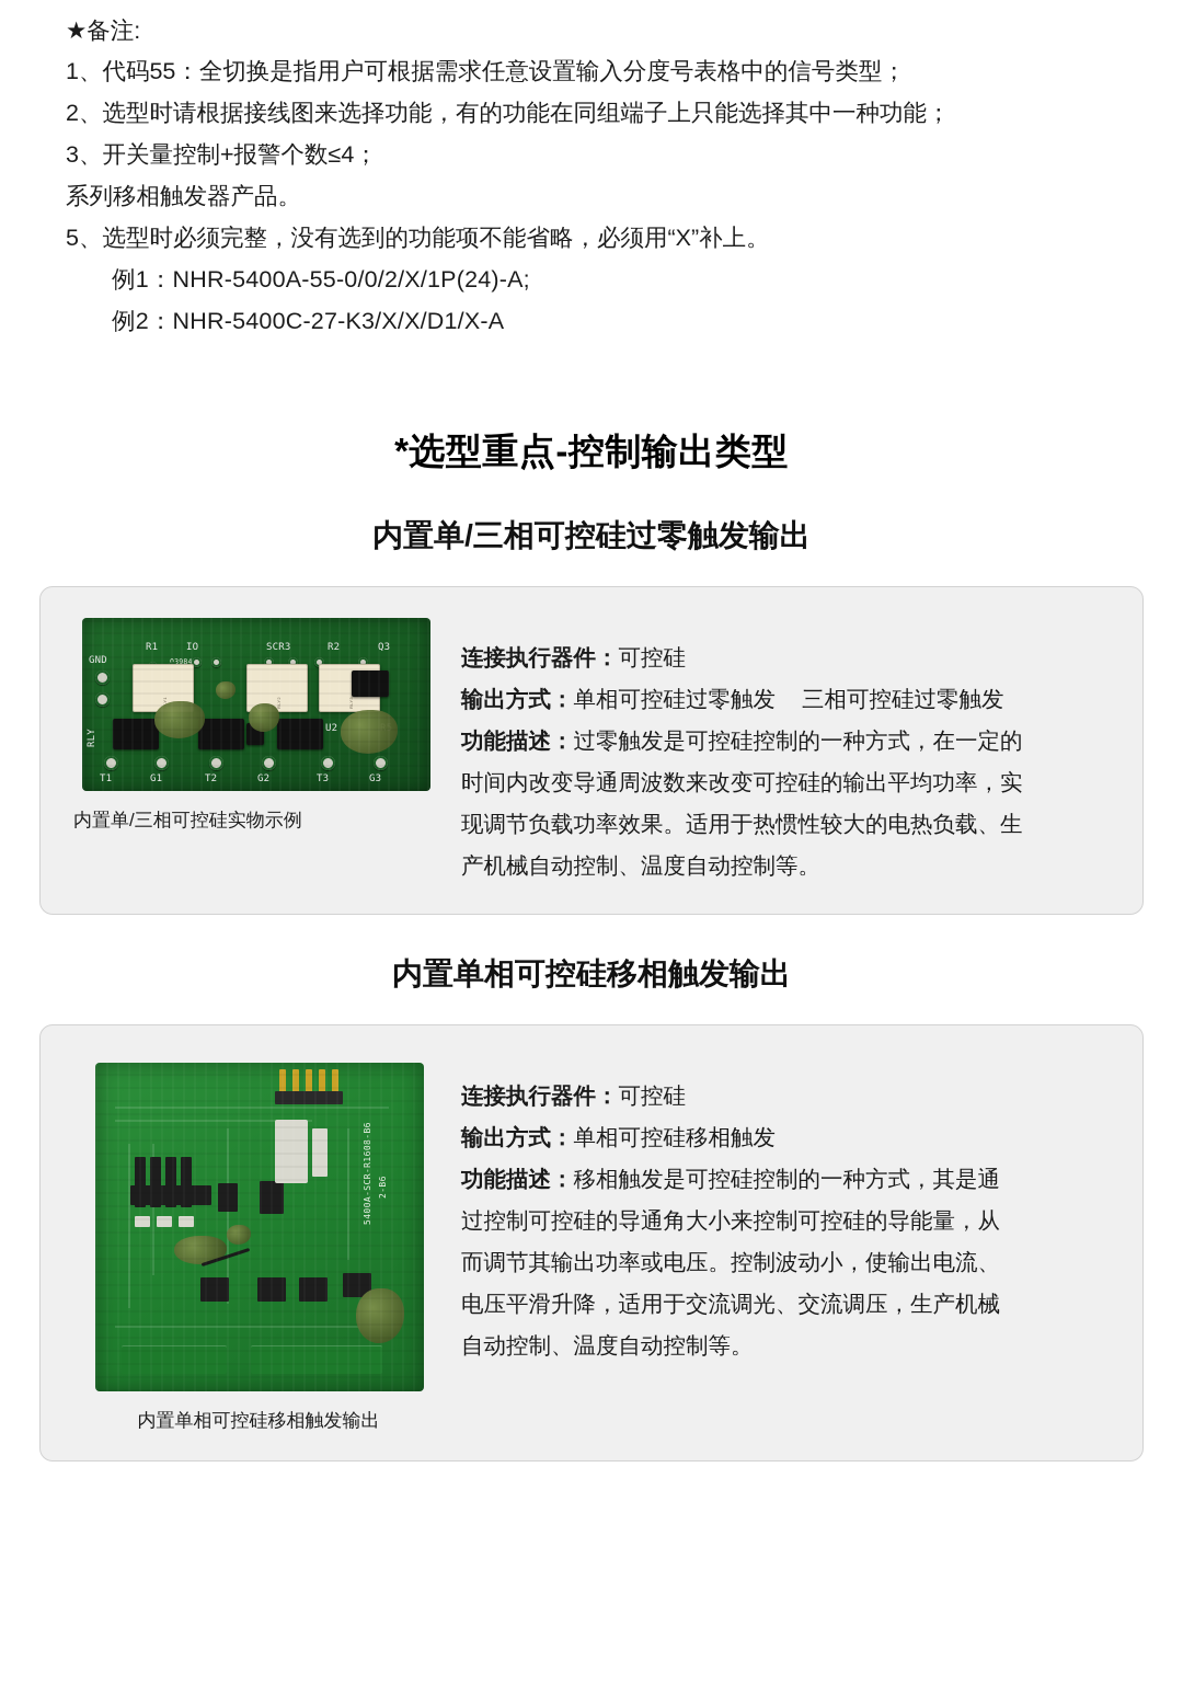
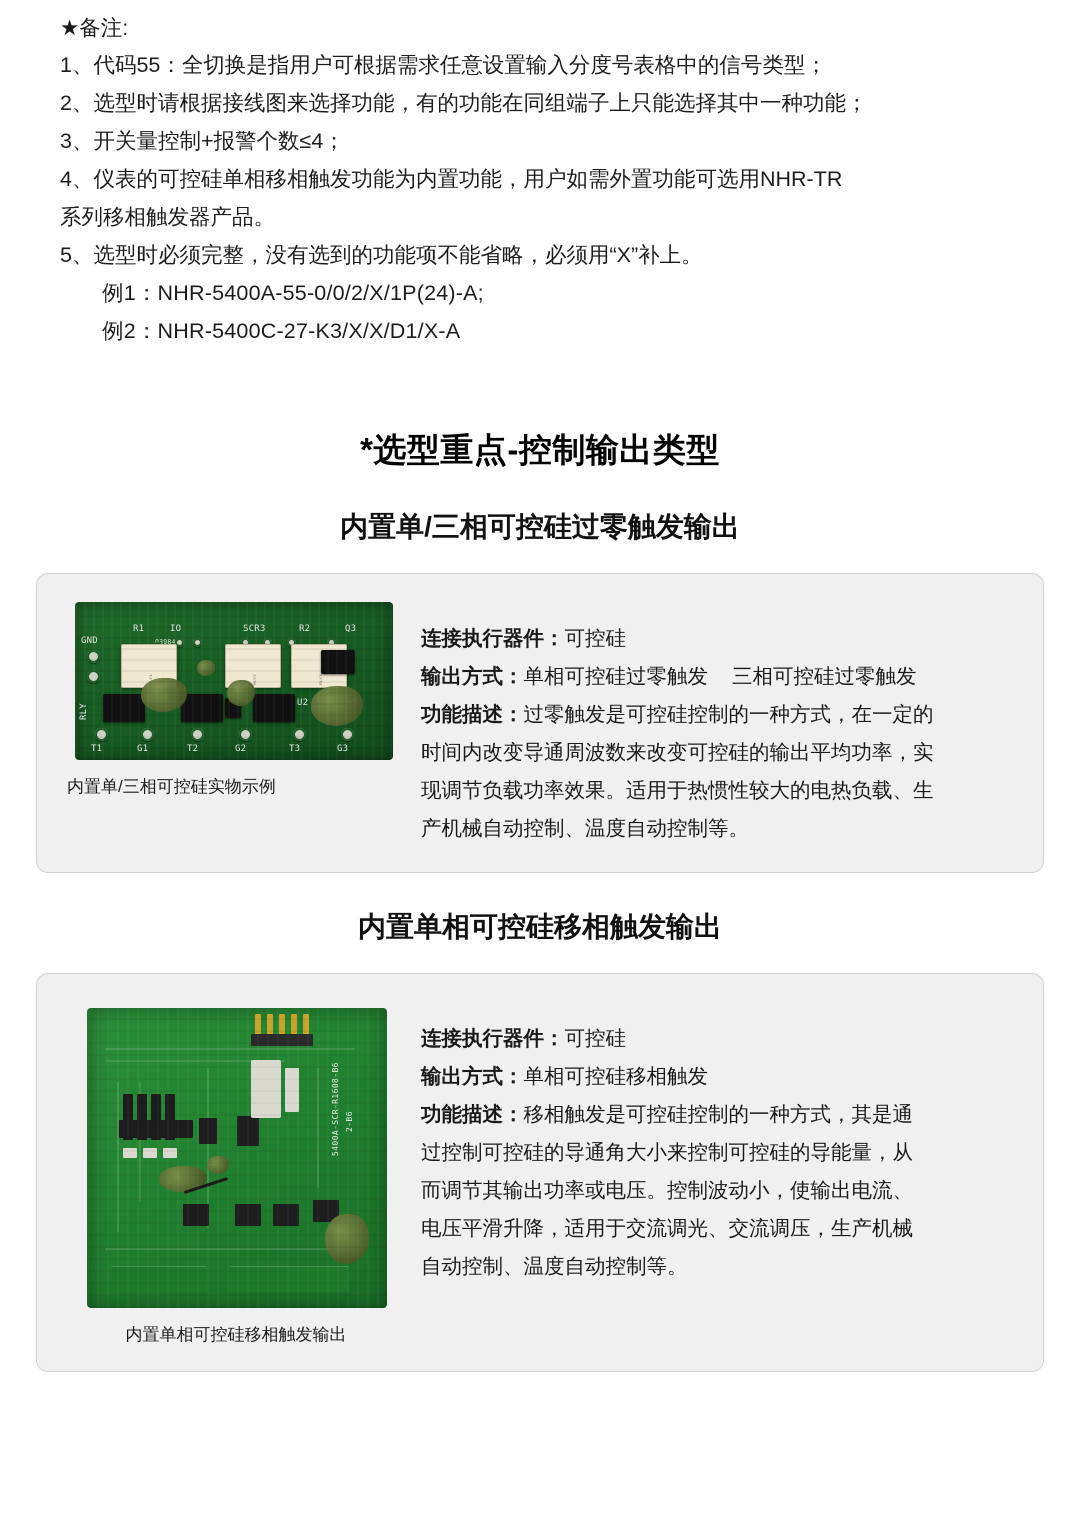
  ★备注:
  1、代码55：全切换是指用户可根据需求任意设置输入分度号表格中的信号类型；
  2、选型时请根据接线图来选择功能，有的功能在同组端子上只能选择其中一种功能；
  3、开关量控制+报警个数≤4；
+ 4、仪表的可控硅单相移相触发功能为内置功能，用户如需外置功能可选用NHR-TR
  系列移相触发器产品。
  5、选型时必须完整，没有选到的功能项不能省略，必须用“X”补上。
  例1：NHR-5400A-55-0/0/2/X/1P(24)-A;
  例2：NHR-5400C-27-K3/X/X/D1/X-A
  *选型重点-控制输出类型
  内置单/三相可控硅过零触发输出
  内置单/三相可控硅实物示例
  连接执行器件：可控硅
  输出方式：单相可控硅过零触发 三相可控硅过零触发
  功能描述：过零触发是可控硅控制的一种方式，在一定的
  时间内改变导通周波数来改变可控硅的输出平均功率，实
  现调节负载功率效果。适用于热惯性较大的电热负载、生
  产机械自动控制、温度自动控制等。
  内置单相可控硅移相触发输出
  内置单相可控硅移相触发输出
  连接执行器件：可控硅
  输出方式：单相可控硅移相触发
  功能描述：移相触发是可控硅控制的一种方式，其是通
  过控制可控硅的导通角大小来控制可控硅的导能量，从
  而调节其输出功率或电压。控制波动小，使输出电流、
  电压平滑升降，适用于交流调光、交流调压，生产机械
  自动控制、温度自动控制等。
